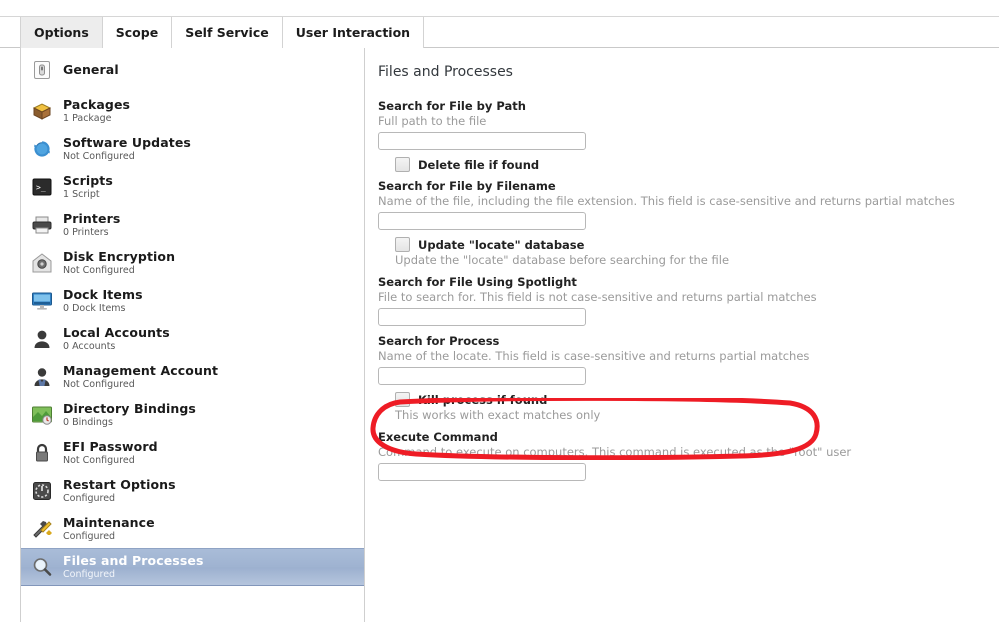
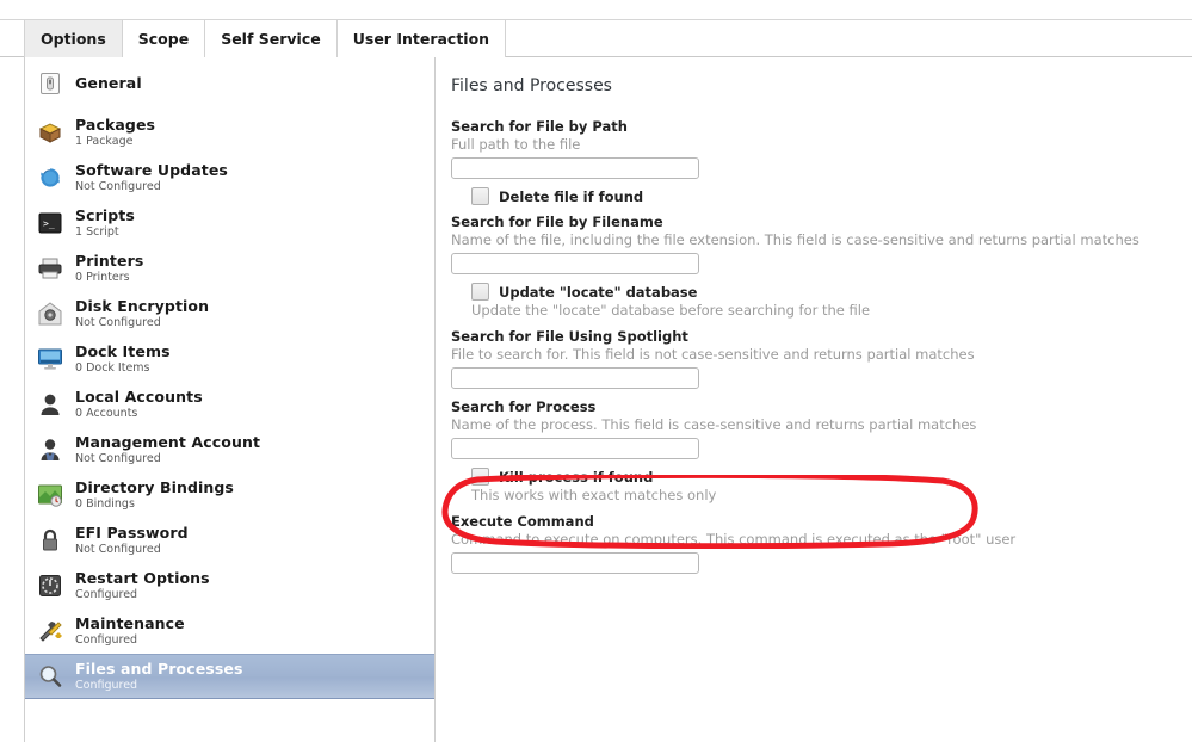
  Options
  Scope
  Self Service
  User Interaction
  General
  Packages
  1 Package
  Software Updates
  Not Configured
  >_
  Scripts
  1 Script
  Printers
  0 Printers
  Disk Encryption
  Not Configured
  Dock Items
  0 Dock Items
  Local Accounts
  0 Accounts
  Management Account
  Not Configured
  Directory Bindings
  0 Bindings
  EFI Password
  Not Configured
  Restart Options
  Configured
  Maintenance
  Configured
  Files and Processes
  Configured
  Files and Processes
  Search for File by Path
  Full path to the file
  Delete file if found
  Search for File by Filename
  Name of the file, including the file extension. This field is case-sensitive and returns partial matches
  Update "locate" database
  Update the "locate" database before searching for the file
  Search for File Using Spotlight
  File to search for. This field is not case-sensitive and returns partial matches
  Search for Process
- Name of the locate. This field is case-sensitive and returns partial matches
+ Name of the process. This field is case-sensitive and returns partial matches
  This works with exact matches only
  Execute Command
  Cond to execute on computers. This command is executed asoot" user
